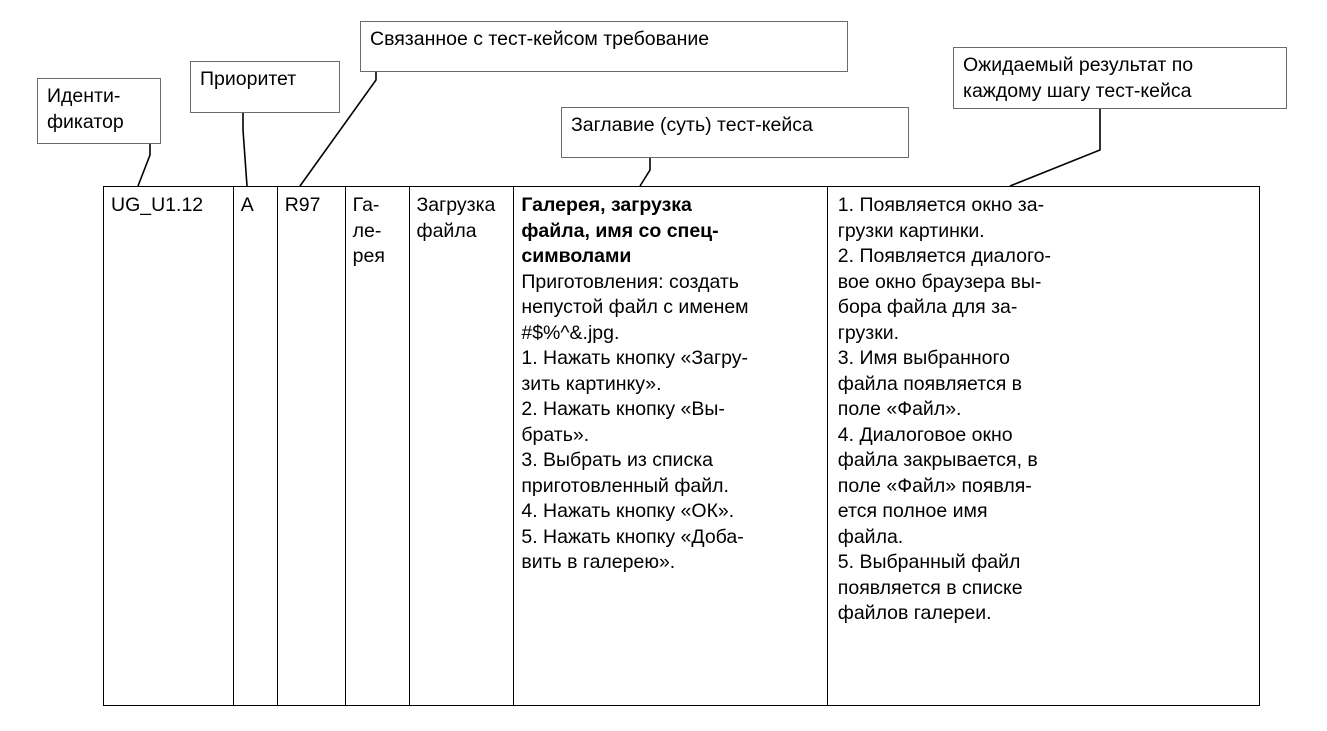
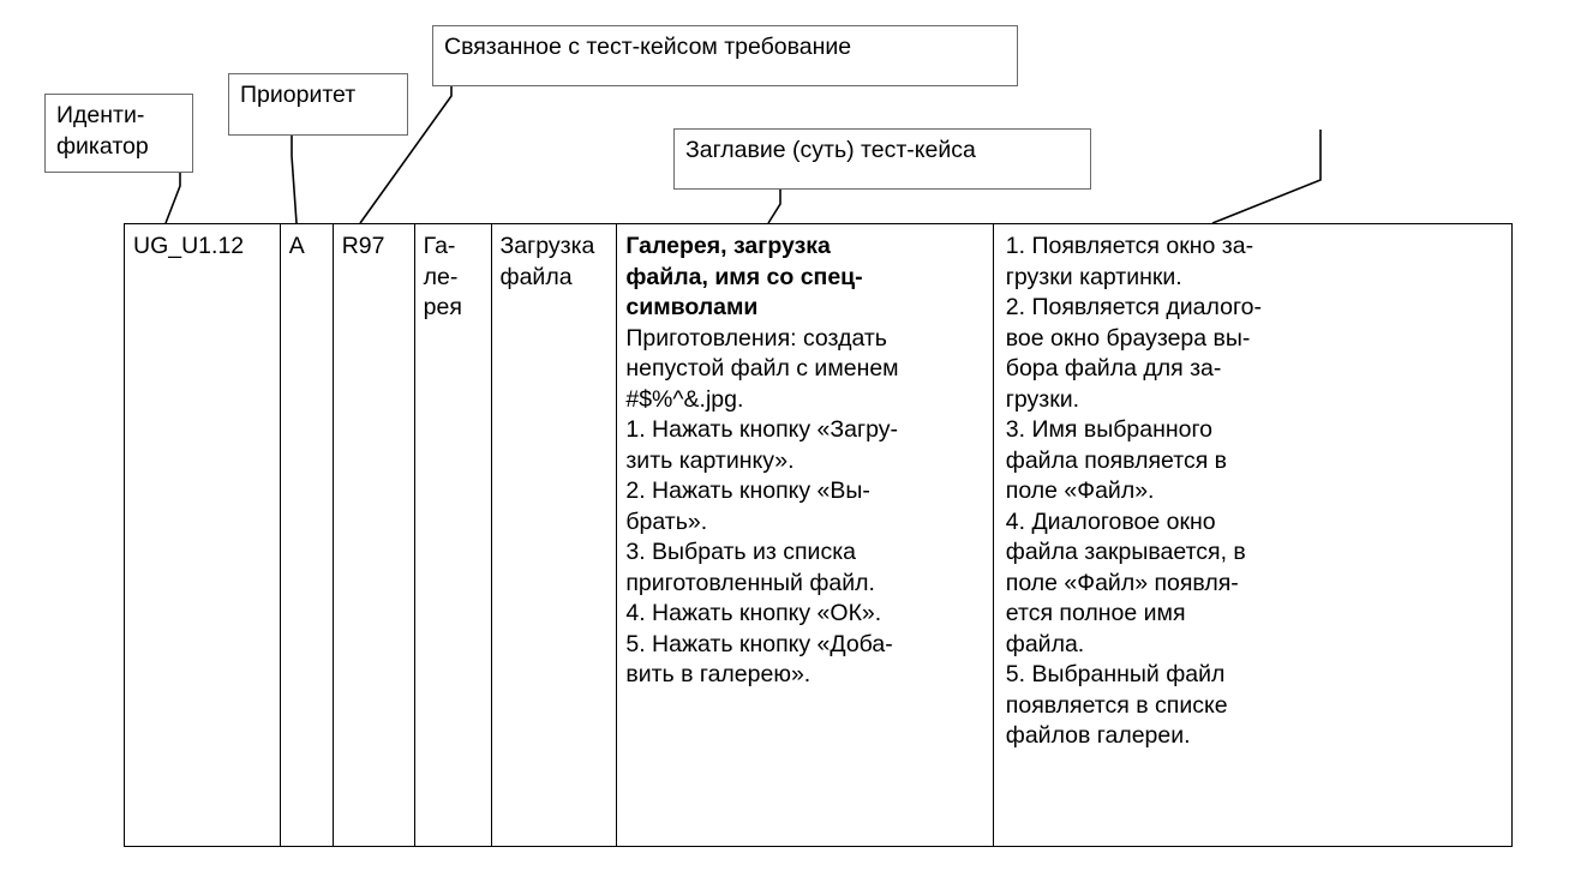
  Иденти-
  фикатор
  Приоритет
  Связанное с тест-кейсом требование
  Заглавие (суть) тест-кейса
- Ожидаемый результат по
- каждому шагу тест-кейса
  UG_U1.12
  A
  R97
  Га- ле- рея
  Загрузка файла
  Галерея, загрузка
  файла, имя со спец-
  символами
  Приготовления: создать
  непустой файл с именем
  #$%^&.jpg.
  1. Нажать кнопку «Загру-
  зить картинку».
  2. Нажать кнопку «Вы-
  брать».
  3. Выбрать из списка
  приготовленный файл.
  4. Нажать кнопку «ОК».
  5. Нажать кнопку «Доба-
  вить в галерею».
  1. Появляется окно за-
  грузки картинки.
  2. Появляется диалого-
  вое окно браузера вы-
  бора файла для за-
  грузки.
  3. Имя выбранного
  файла появляется в
  поле «Файл».
  4. Диалоговое окно
  файла закрывается, в
  поле «Файл» появля-
  ется полное имя
  файла.
  5. Выбранный файл
  появляется в списке
  файлов галереи.
